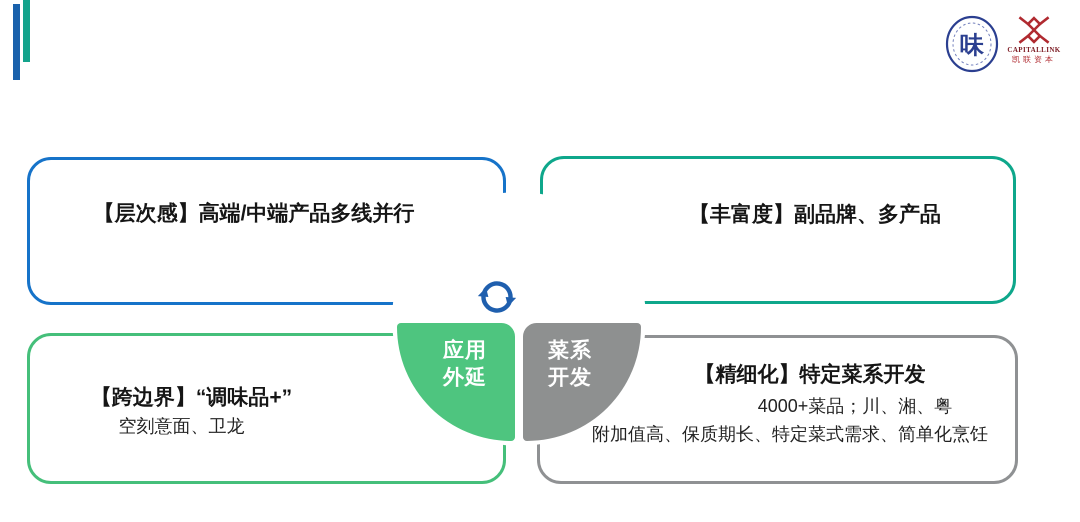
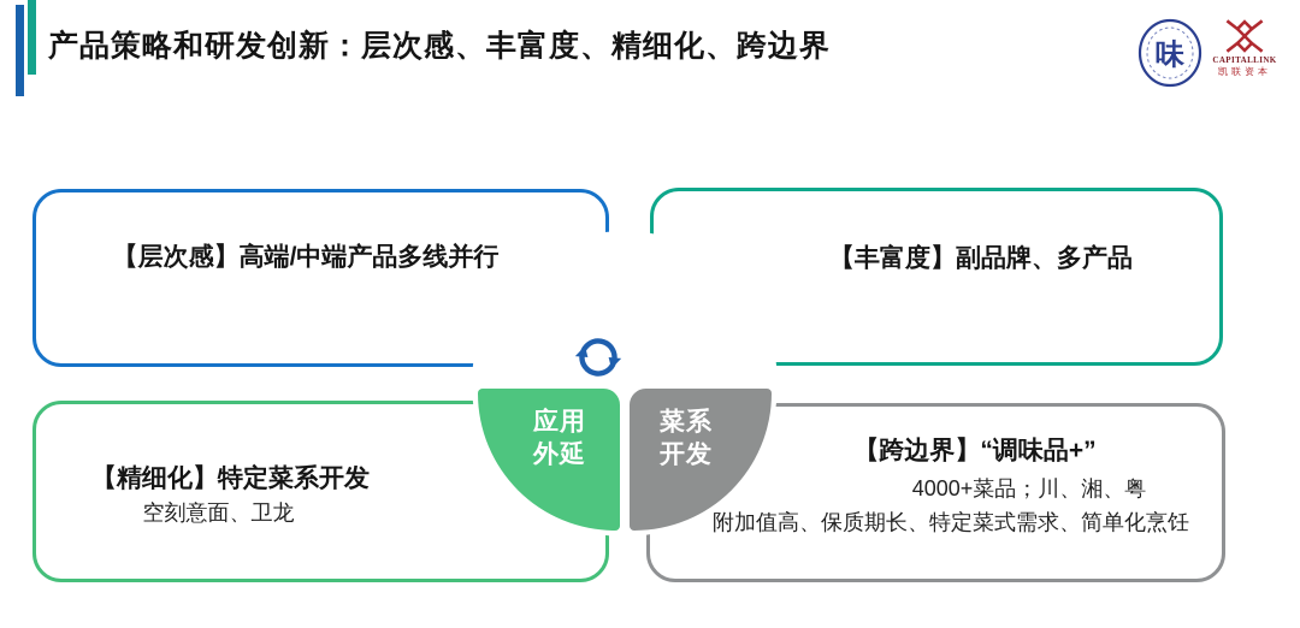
+ 产品策略和研发创新：层次感、丰富度、精细化、跨边界
  味
  CAPITALLINK
  凯联资本
  【层次感】高端/中端产品多线并行
  【丰富度】副品牌、多产品
- 【跨边界】“调味品+”
+ 【精细化】特定菜系开发
  空刻意面、卫龙
- 【精细化】特定菜系开发
+ 【跨边界】“调味品+”
  4000+菜品；川、湘、粤
  附加值高、保质期长、特定菜式需求、简单化烹饪
  应用
  外延
  菜系
  开发
